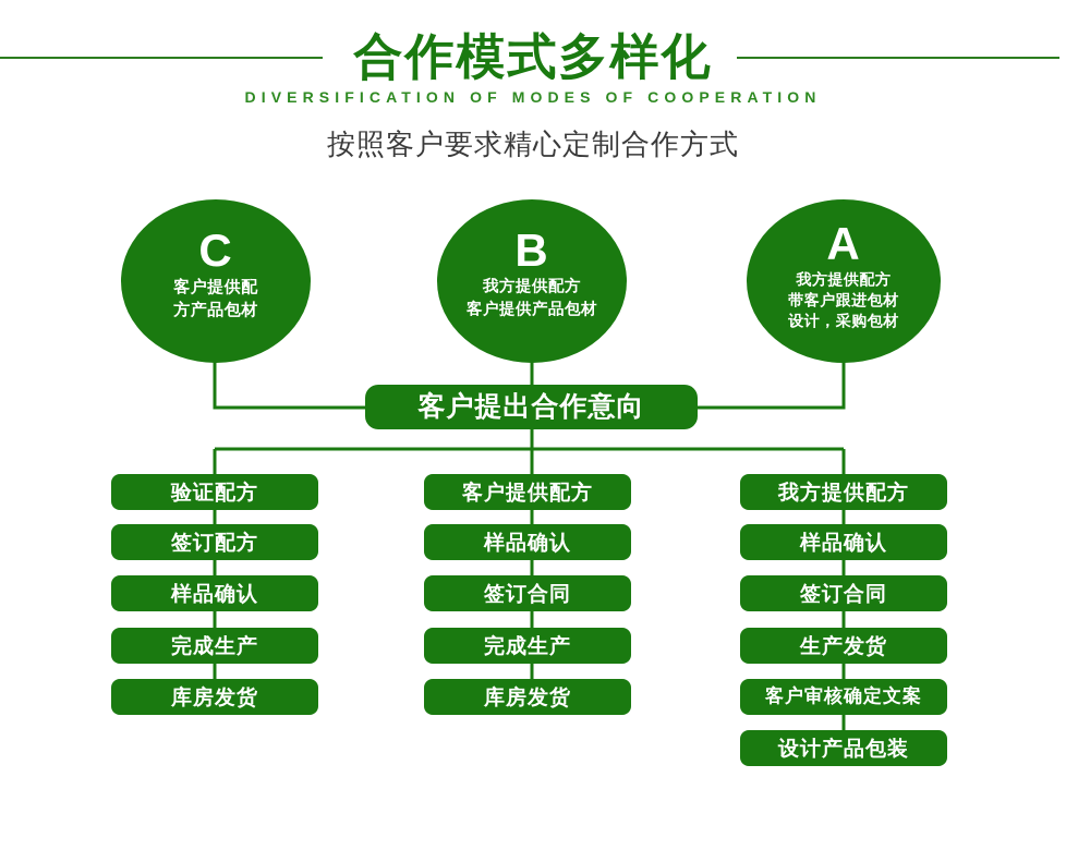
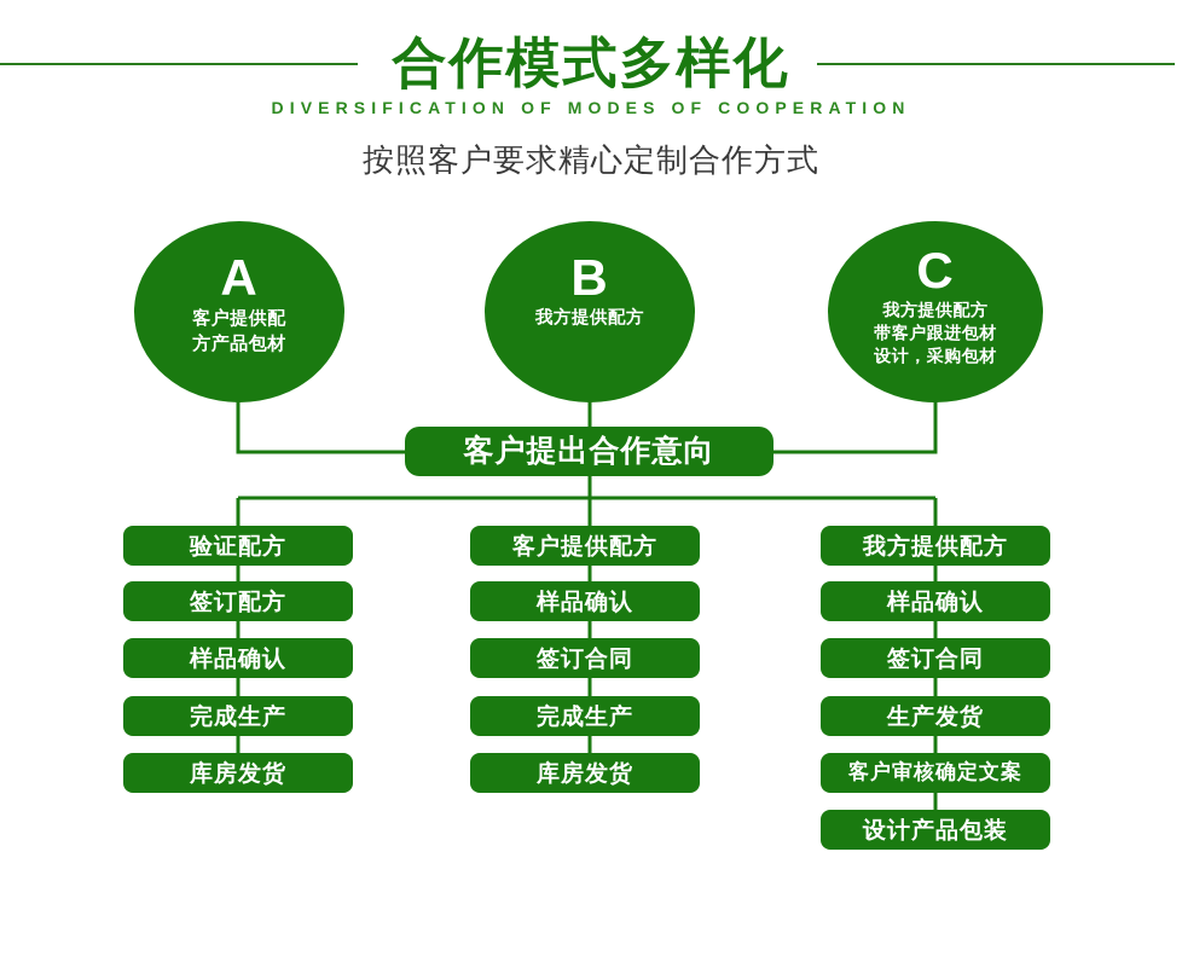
  合作模式多样化
  DIVERSIFICATION OF MODES OF COOPERATION
  按照客户要求精心定制合作方式
- C
+ A
  客户提供配
  方产品包材
  B
  我方提供配方
- 客户提供产品包材
- A
+ C
  我方提供配方
  带客户跟进包材
  设计，采购包材
  客户提出合作意向
  验证配方
  签订配方
  样品确认
  完成生产
  库房发货
  客户提供配方
  样品确认
  签订合同
  完成生产
  库房发货
  我方提供配方
  样品确认
  签订合同
  生产发货
  客户审核确定文案
  设计产品包装
